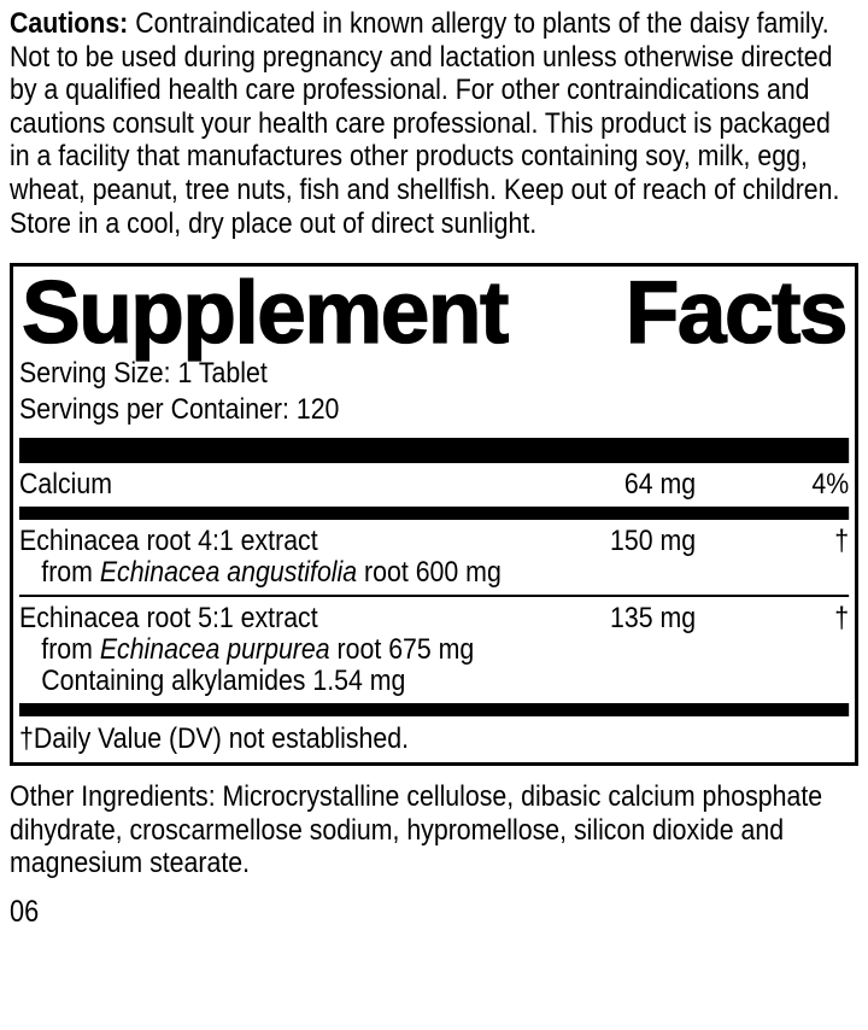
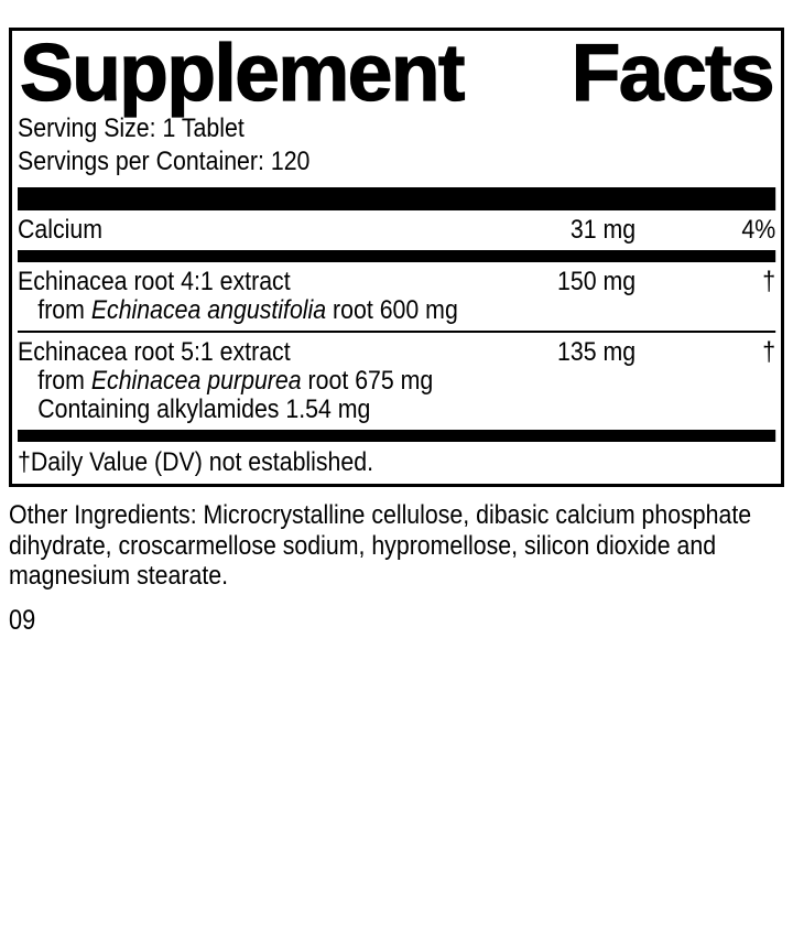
- Cautions: Contraindicated in known allergy to plants of the daisy family.
- Not to be used during pregnancy and lactation unless otherwise directed
- by a qualified health care professional. For other contraindications and
- cautions consult your health care professional. This product is packaged
- in a facility that manufactures other products containing soy, milk, egg,
- wheat, peanut, tree nuts, fish and shellfish. Keep out of reach of children.
- Store in a cool, dry place out of direct sunlight.
  Supplement
  Facts
  Serving Size: 1 Tablet
  Servings per Container: 120
  Calcium
- 64 mg
+ 31 mg
  4%
  Echinacea root 4:1 extract
  from Echinacea angustifolia root 600 mg
  150 mg
  †
  Echinacea root 5:1 extract
  from Echinacea purpurea root 675 mg
  Containing alkylamides 1.54 mg
  135 mg
  †
  †Daily Value (DV) not established.
  Other Ingredients: Microcrystalline cellulose, dibasic calcium phosphate
  dihydrate, croscarmellose sodium, hypromellose, silicon dioxide and
  magnesium stearate.
- 06
+ 09
